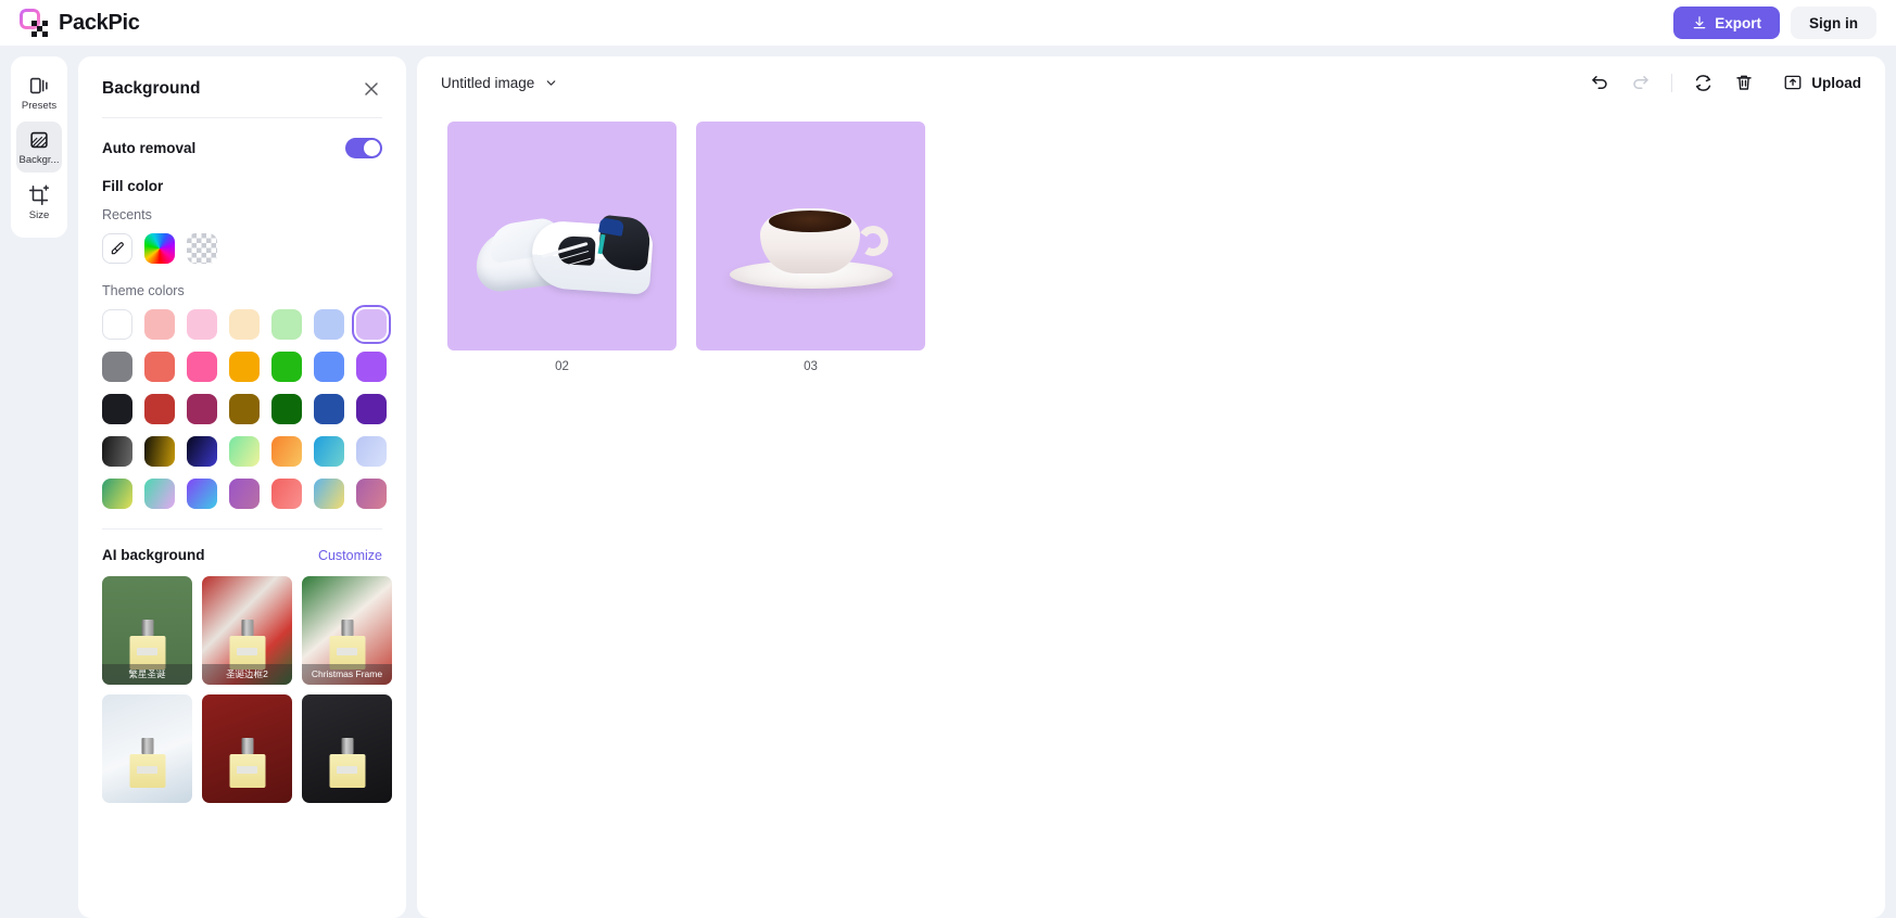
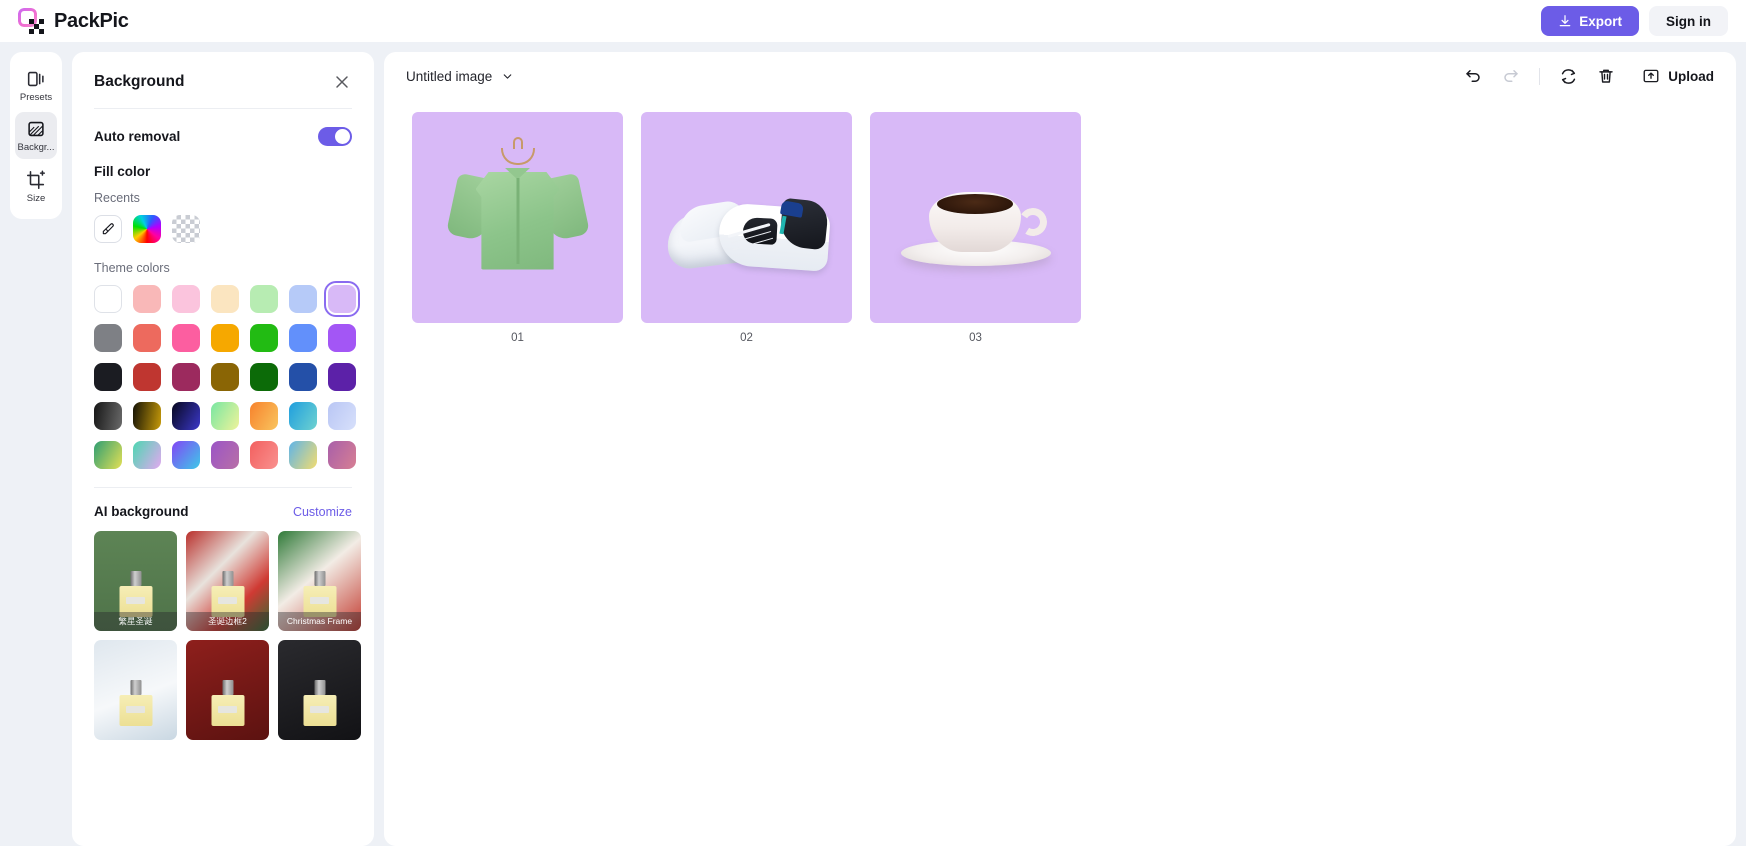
  PackPic
  Export
  Sign in
  Presets
  Backgr...
  Size
  Background
  Auto removal
  Fill color
  Recents
  Theme colors
  AI background
  Customize
  繁星圣诞
  圣诞边框2
  Christmas Frame
  Untitled image
  Upload
+ 01
  02
  03
